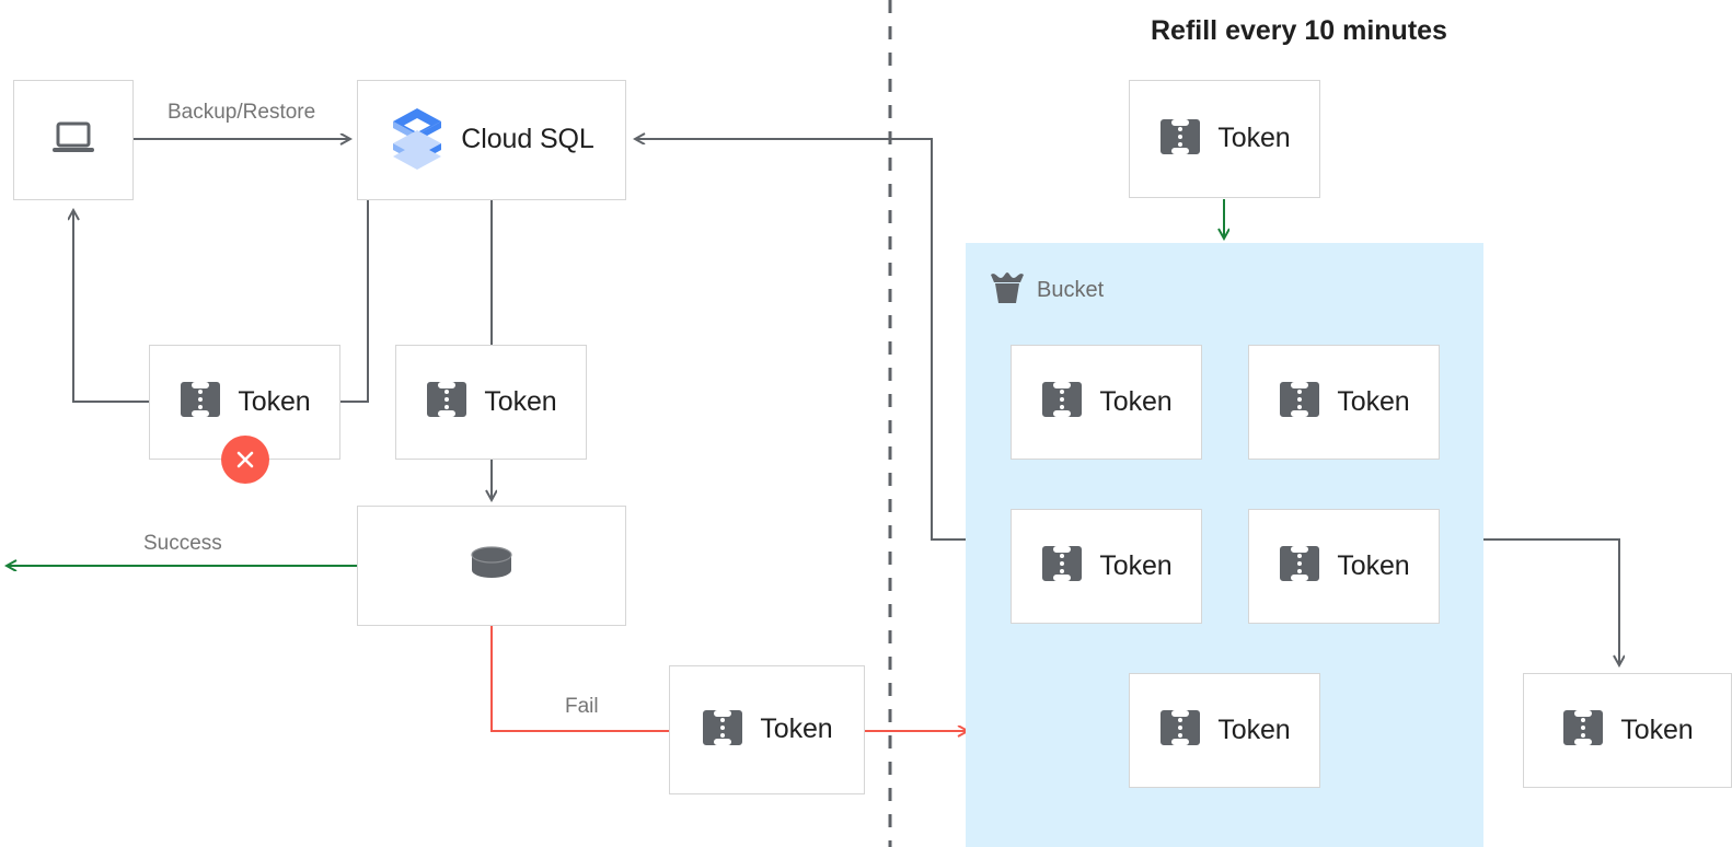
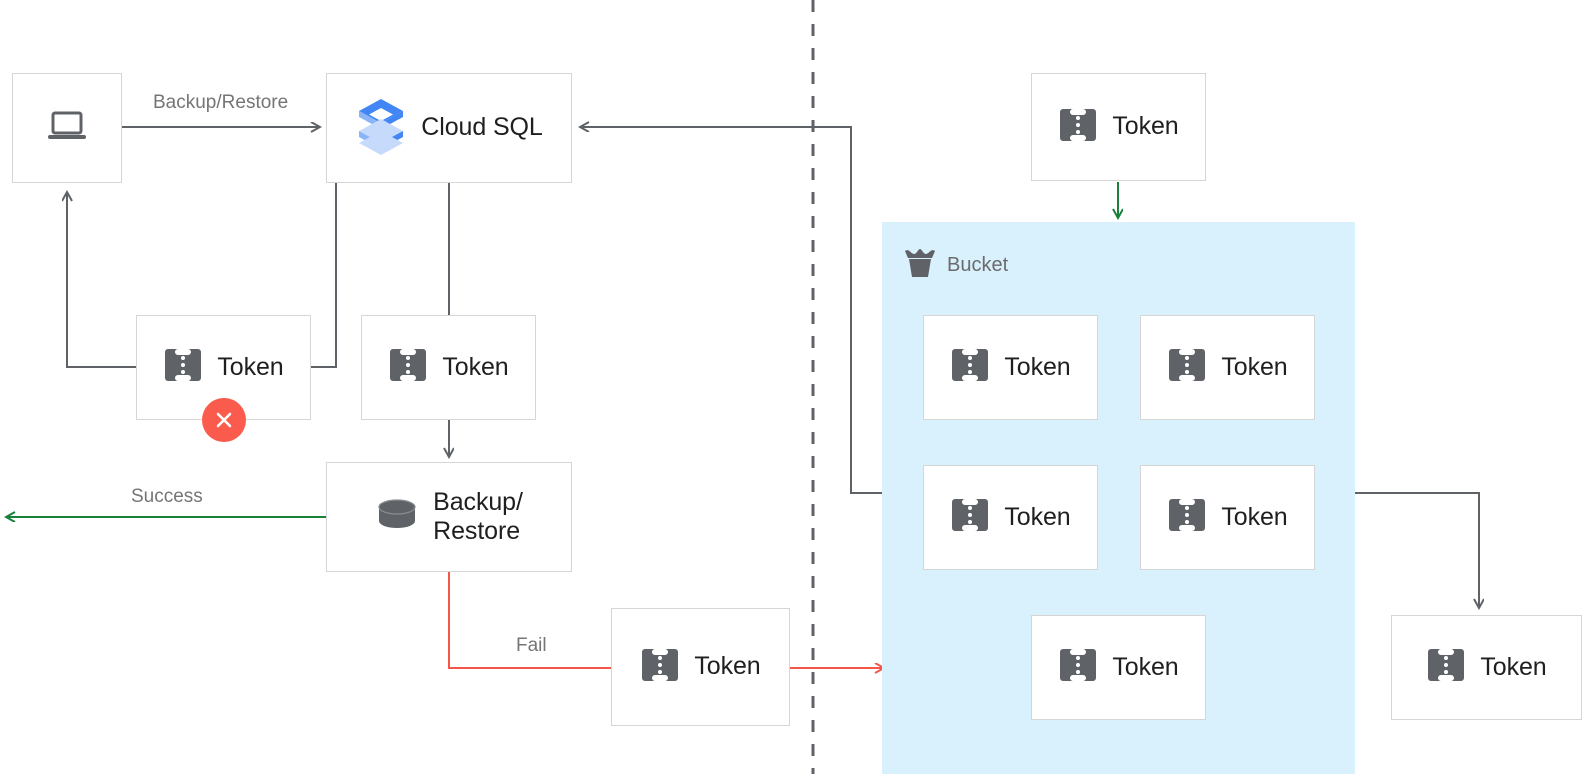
  Bucket
- Refill every 10 minutes
  Cloud SQL
  Token
  Token
+ Backup/
+ Restore
  Token
  Token
  Token
  Token
  Token
  Token
  Token
  Token
  Backup/Restore
  Success
  Fail
